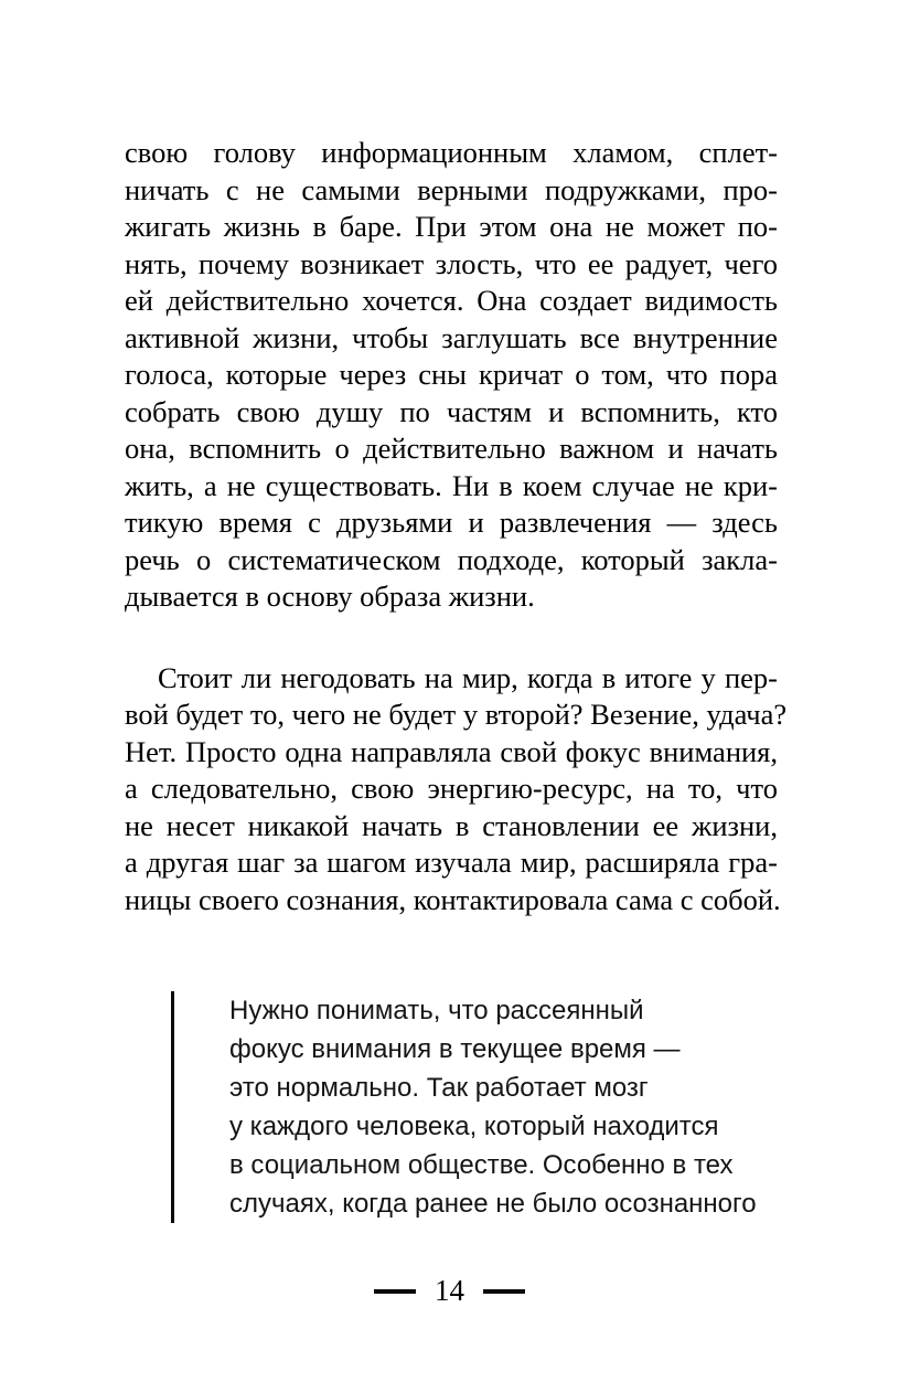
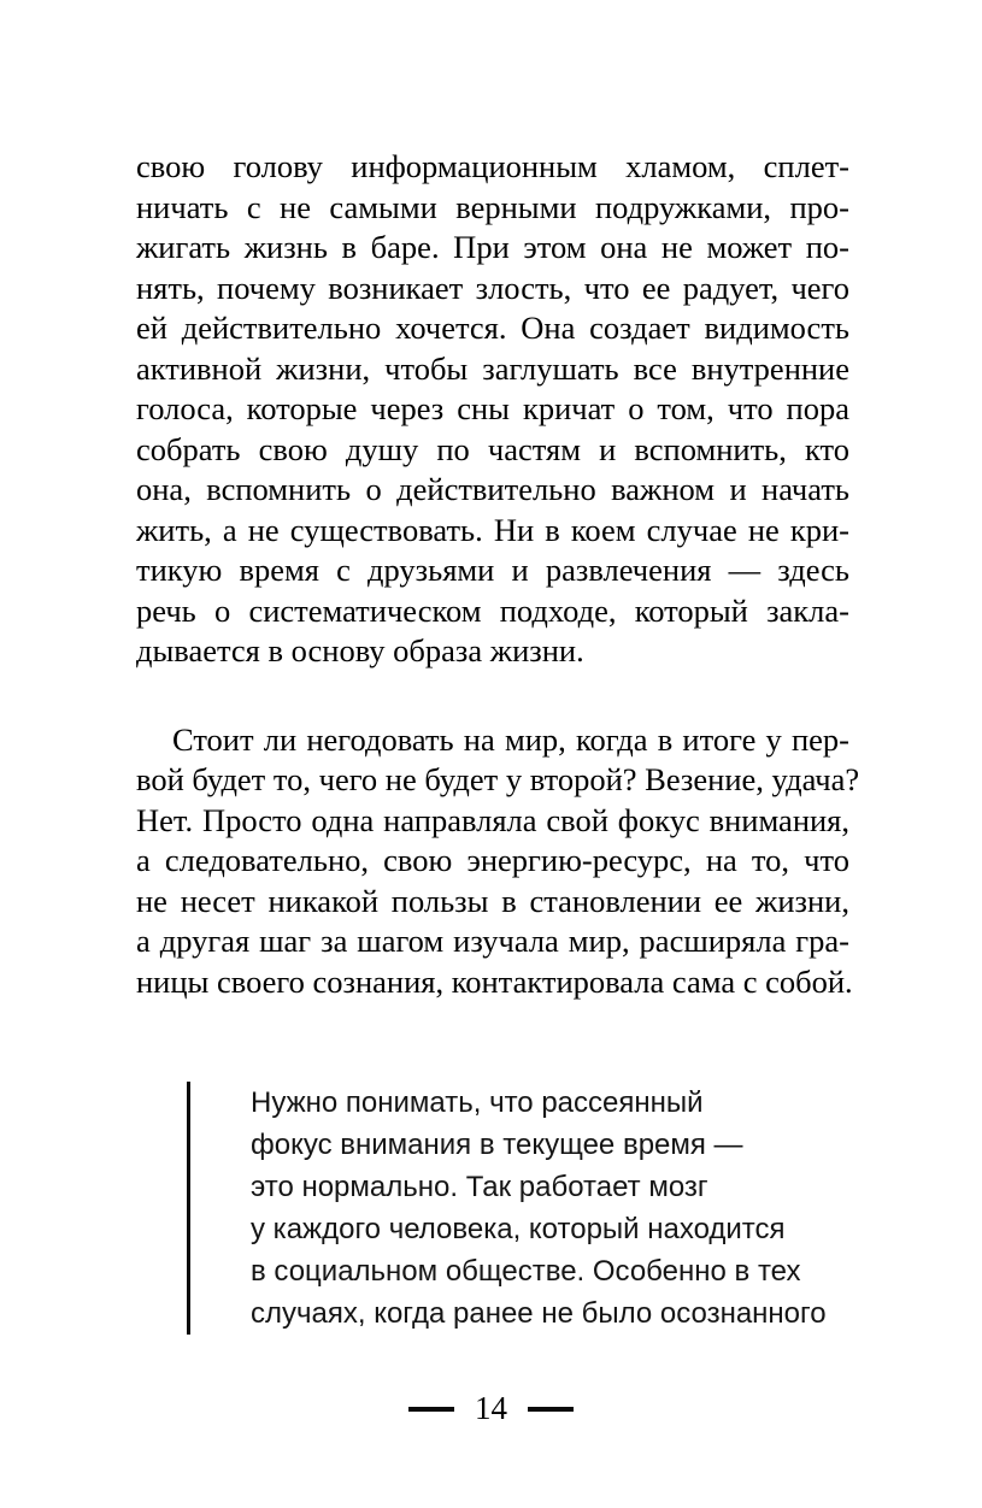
  свою голову информационным хламом, сплет-
  ничать с не самыми верными подружками, про-
  жигать жизнь в баре. При этом она не может по-
  нять, почему возникает злость, что ее радует, чего
  ей действительно хочется. Она создает видимость
  активной жизни, чтобы заглушать все внутренние
  голоса, которые через сны кричат о том, что пора
  собрать свою душу по частям и вспомнить, кто
  она, вспомнить о действительно важном и начать
  жить, а не существовать. Ни в коем случае не кри-
  тикую время с друзьями и развлечения — здесь
  речь о систематическом подходе, который закла-
  дывается в основу образа жизни.
  Стоит ли негодовать на мир, когда в итоге у пер-
  вой будет то, чего не будет у второй? Везение, удача?
  Нет. Просто одна направляла свой фокус внимания,
  а следовательно, свою энергию-ресурс, на то, что
- не несет никакой начать в становлении ее жизни,
+ не несет никакой пользы в становлении ее жизни,
  а другая шаг за шагом изучала мир, расширяла гра-
  ницы своего сознания, контактировала сама с собой.
  Нужно понимать, что рассеянный
  фокус внимания в текущее время —
  это нормально. Так работает мозг
  у каждого человека, который находится
  в социальном обществе. Особенно в тех
  случаях, когда ранее не было осознанного
  14
